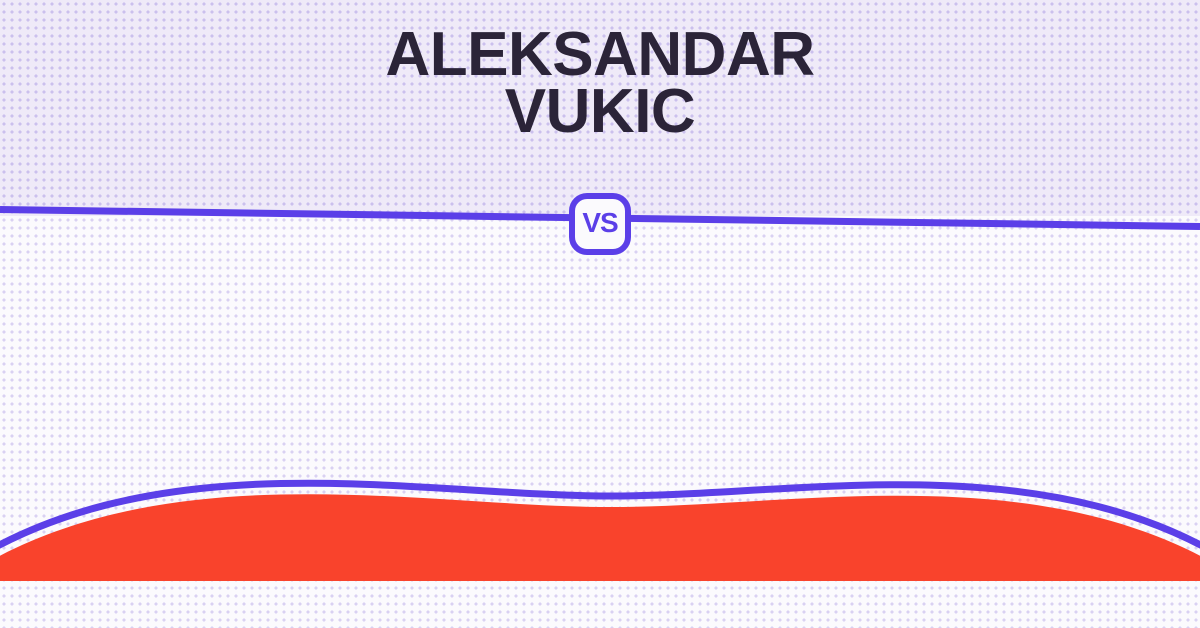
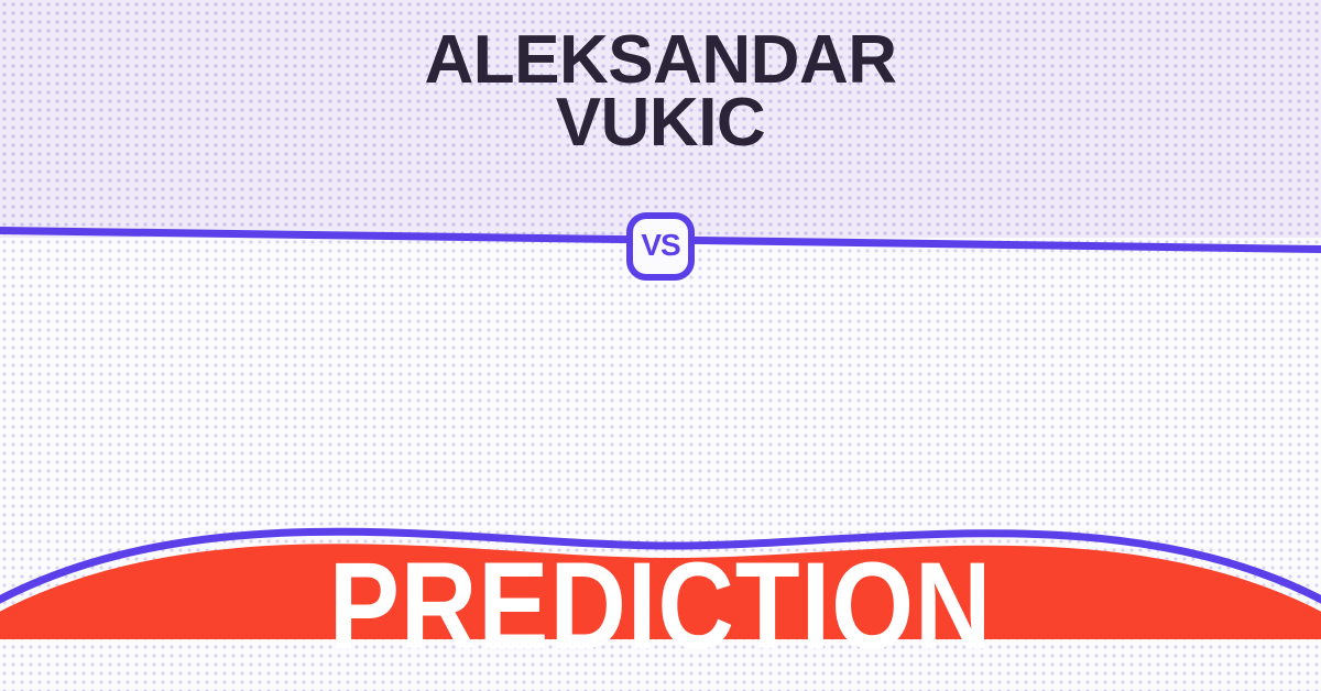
  ALEKSANDAR
  VUKIC
  VS
+ PREDICTION
